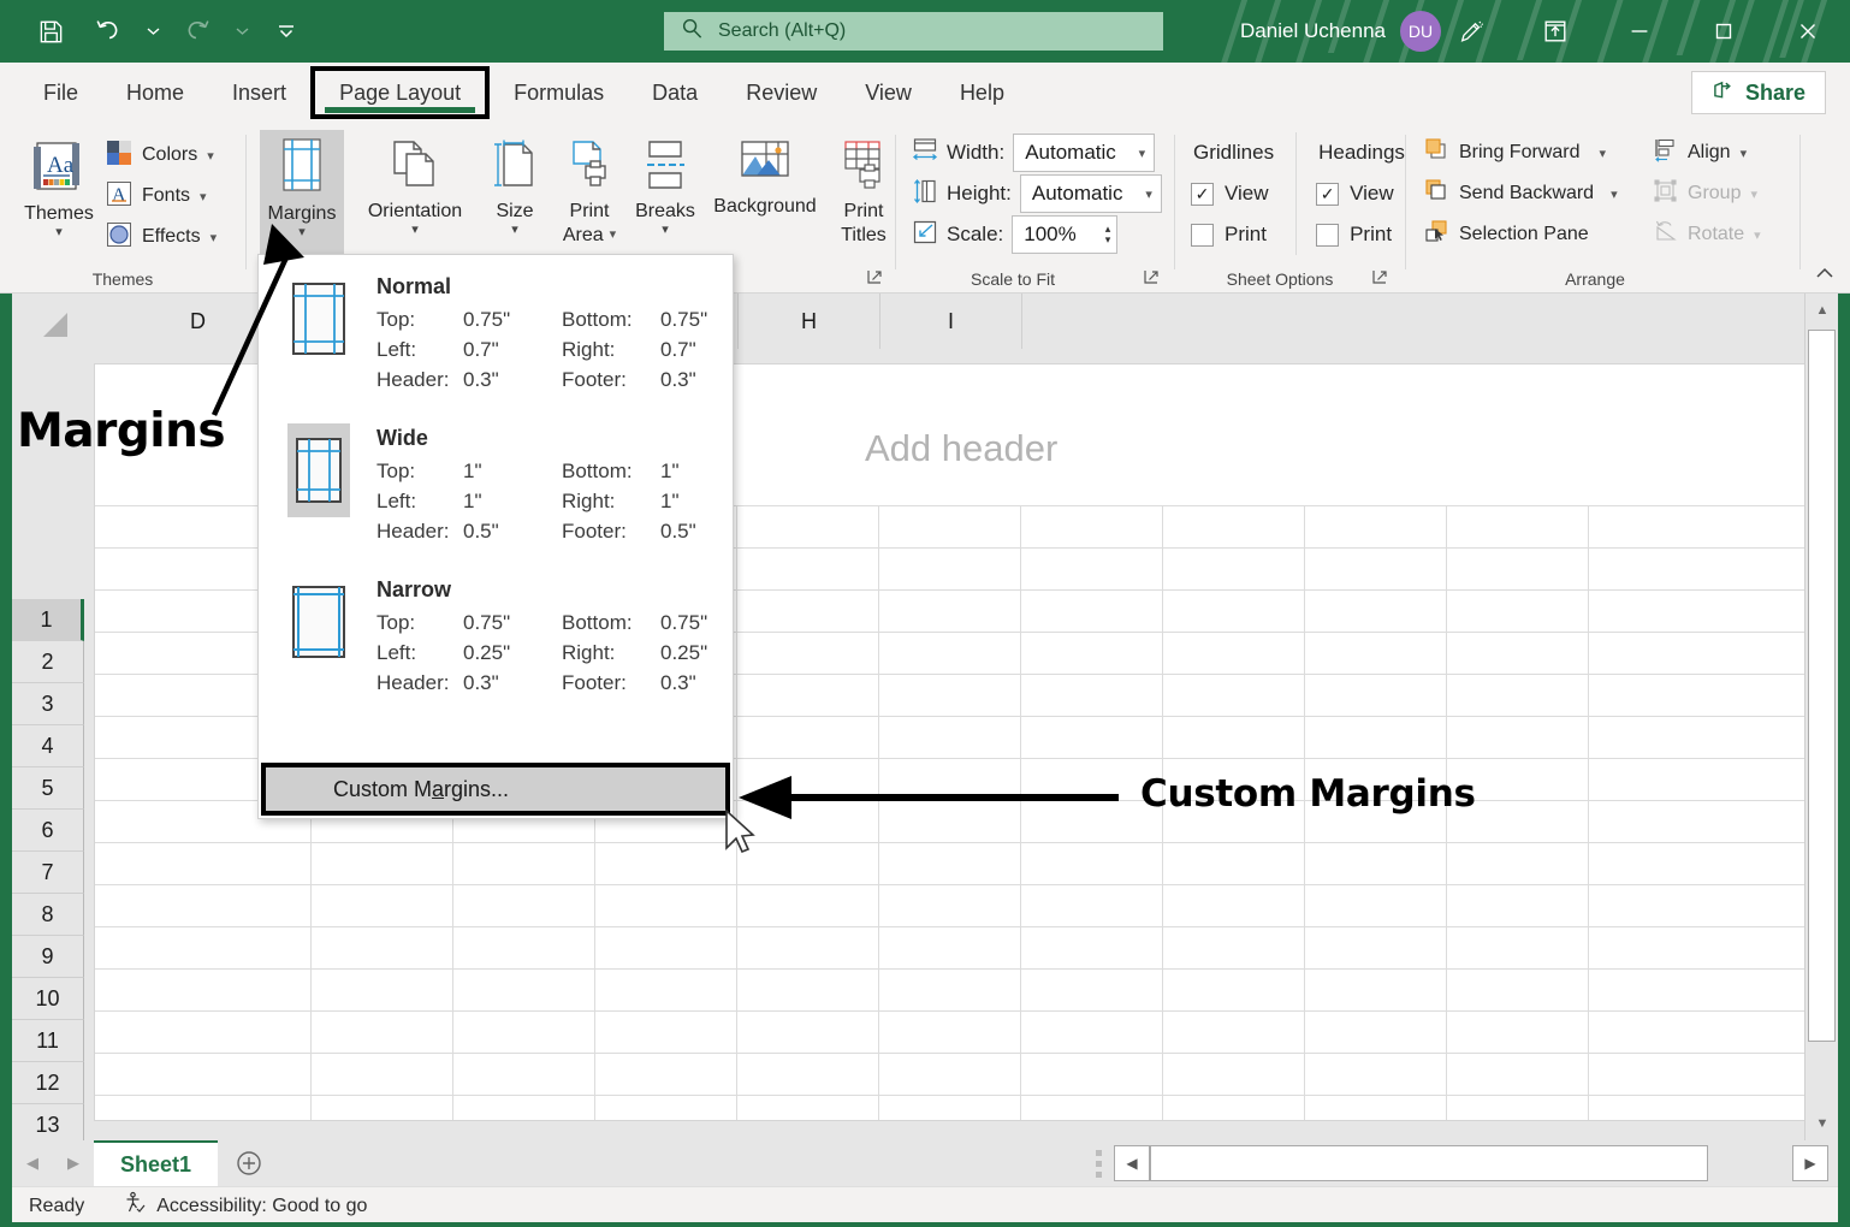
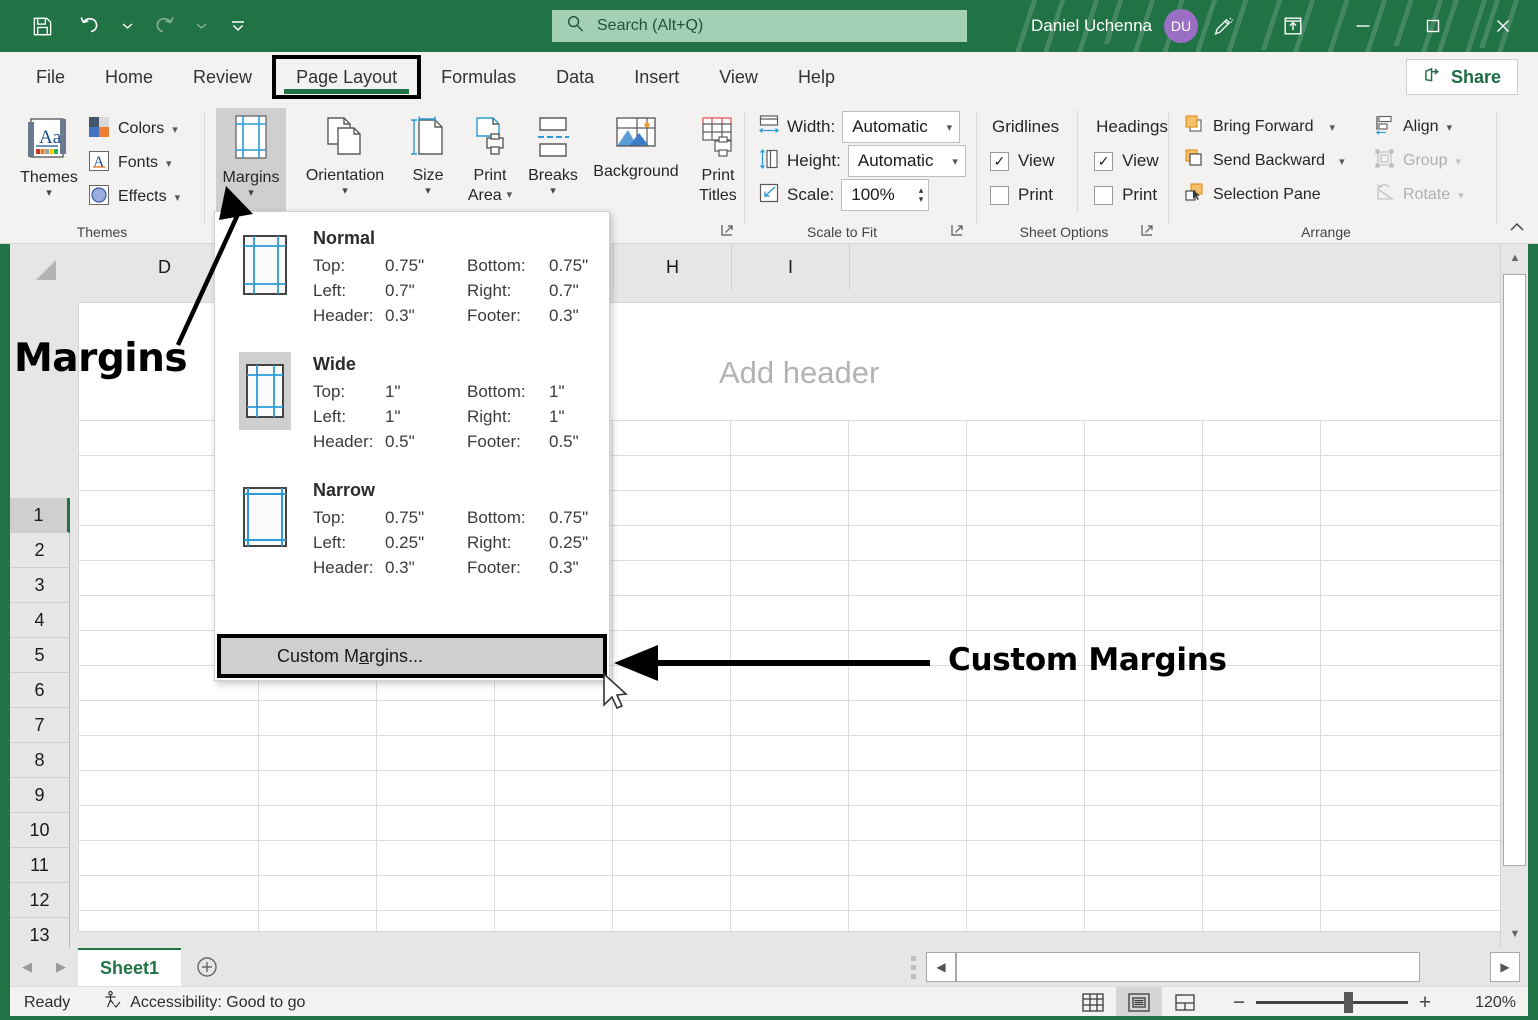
  Search (Alt+Q)
  Daniel Uchenna
  DU
  File
  Home
- Insert
+ Review
  Page Layout
  Formulas
  Data
- Review
+ Insert
  View
  Help
  Share
  Aa
  Themes
  ▾
  Colors
  ▾
  A
  Fonts
  ▾
  Effects
  ▾
  Themes
  Margins
  ▾
  Orientation
  ▾
  Size
  ▾
  Print
  Area
  ▾
  Breaks
  ▾
  Background
  Print
  Titles
  Width:
  Automatic
  ▾
  Height:
  Automatic
  ▾
  Scale:
  100%
  ▴
  ▾
  Scale to Fit
  Gridlines
  ✓
  View
  Print
  Headings
  ✓
  View
  Print
  Sheet Options
  Bring Forward
  ▾
  Send Backward
  ▾
  Selection Pane
  Align
  ▾
  Group
  ▾
  Rotate
  ▾
  Arrange
  D
  H
  I
  1
  2
  3
  4
  5
  6
  7
  8
  9
  10
  11
  12
  13
  Add header
  ▲
  ▼
  Normal
  Top:
  0.75"
  Bottom:
  0.75"
  Left:
  0.7"
  Right:
  0.7"
  Header:
  0.3"
  Footer:
  0.3"
  Wide
  Top:
  1"
  Bottom:
  1"
  Left:
  1"
  Right:
  1"
  Header:
  0.5"
  Footer:
  0.5"
  Narrow
  Top:
  0.75"
  Bottom:
  0.75"
  Left:
  0.25"
  Right:
  0.25"
  Header:
  0.3"
  Footer:
  0.3"
  Custom M
  a
  rgins...
  Margins
  Custom Margins
  ◀
  ▶
  Sheet1
  ◀
  ▶
  Ready
  Accessibility: Good to go
+ −
+ +
+ 120%
